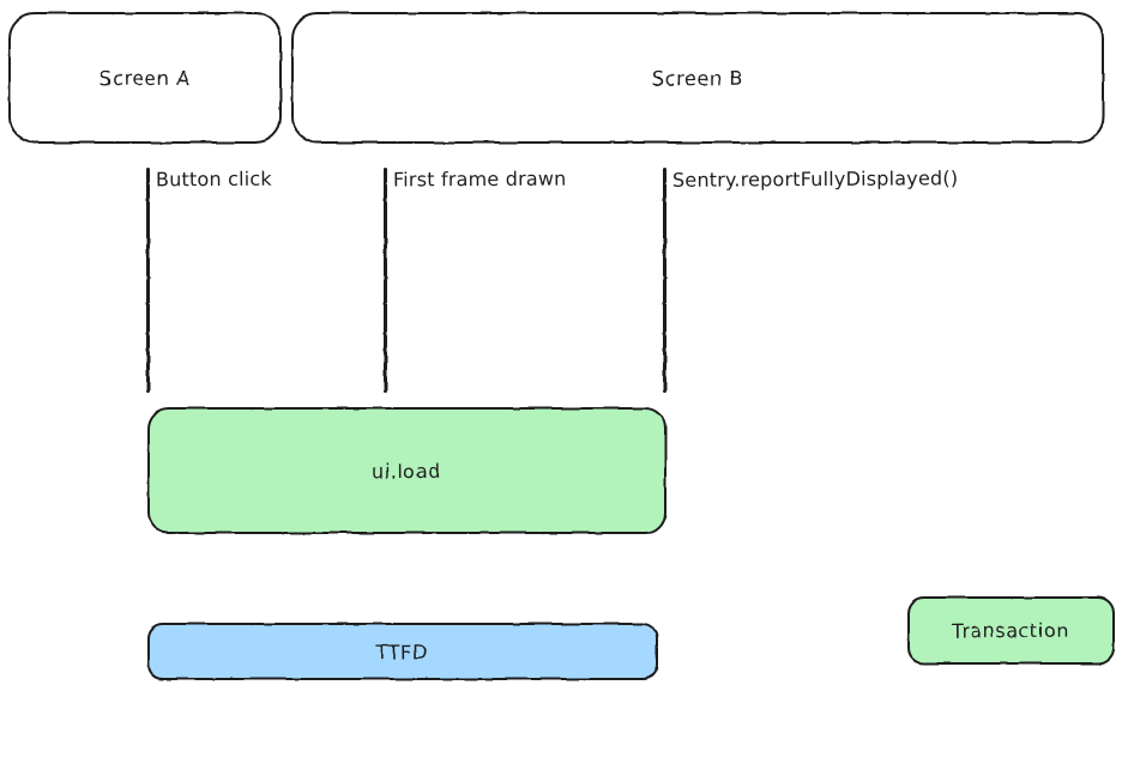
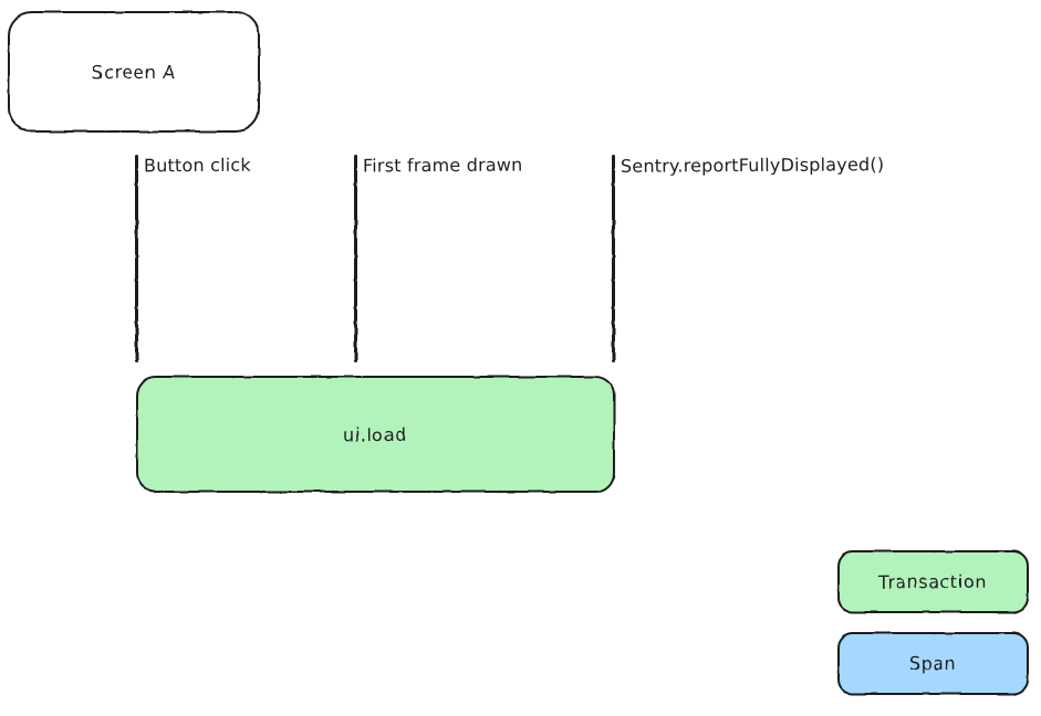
  Screen A
- Screen B
  Button click
  First frame drawn
  Sentry.reportFullyDisplayed()
  ui.load
- TTFD
  Transaction
+ Span
